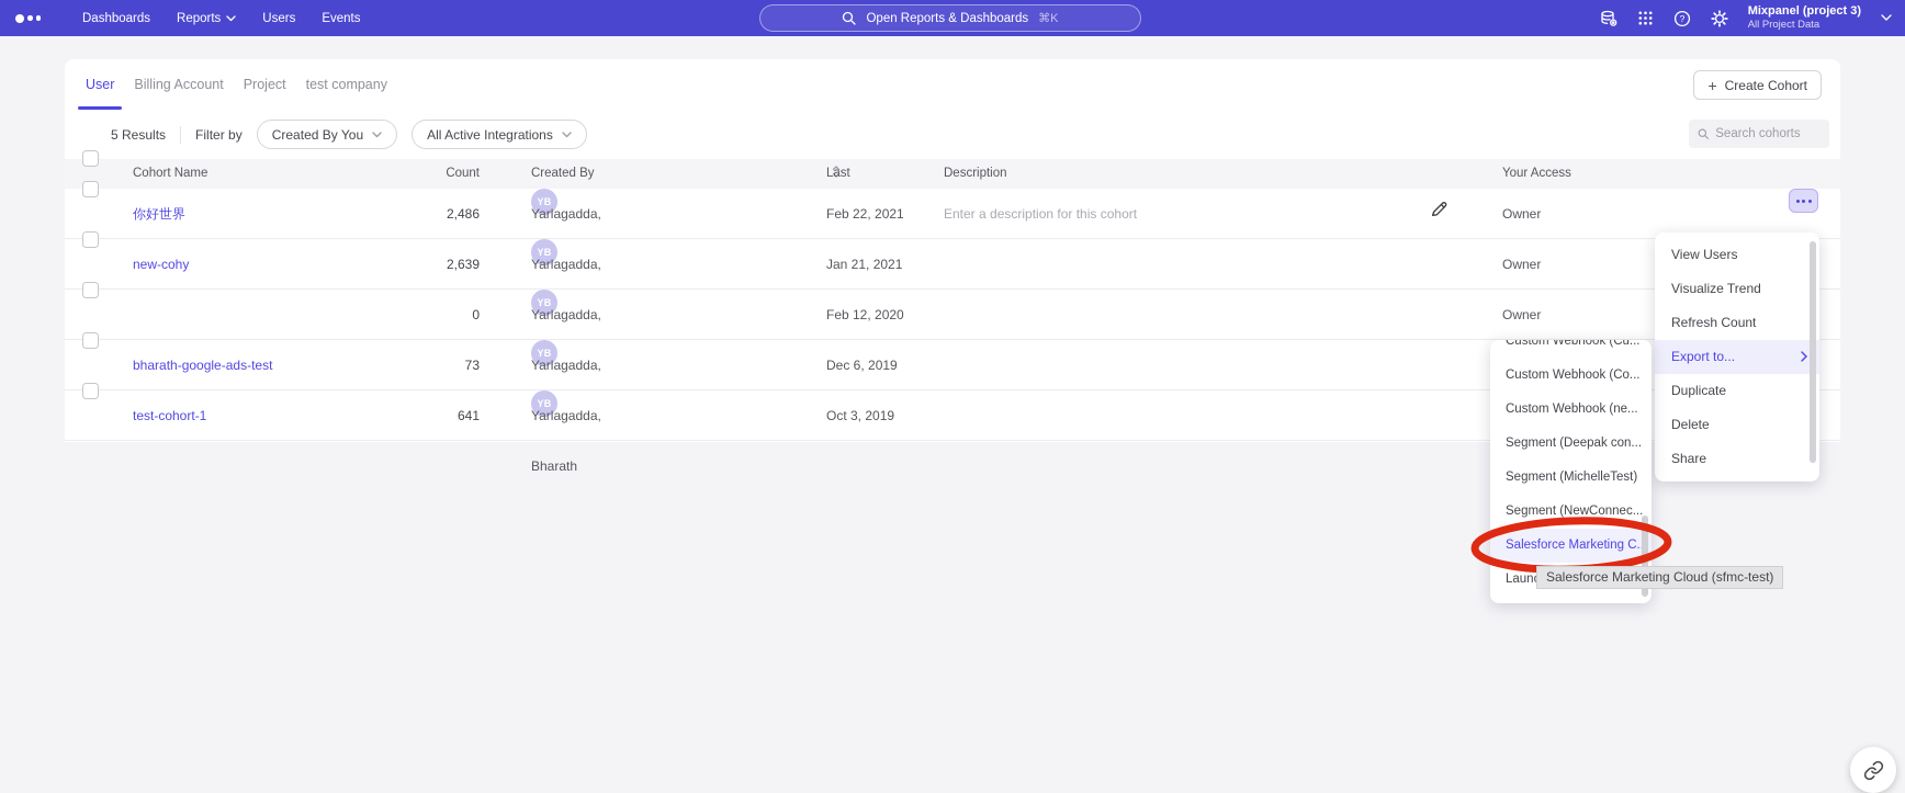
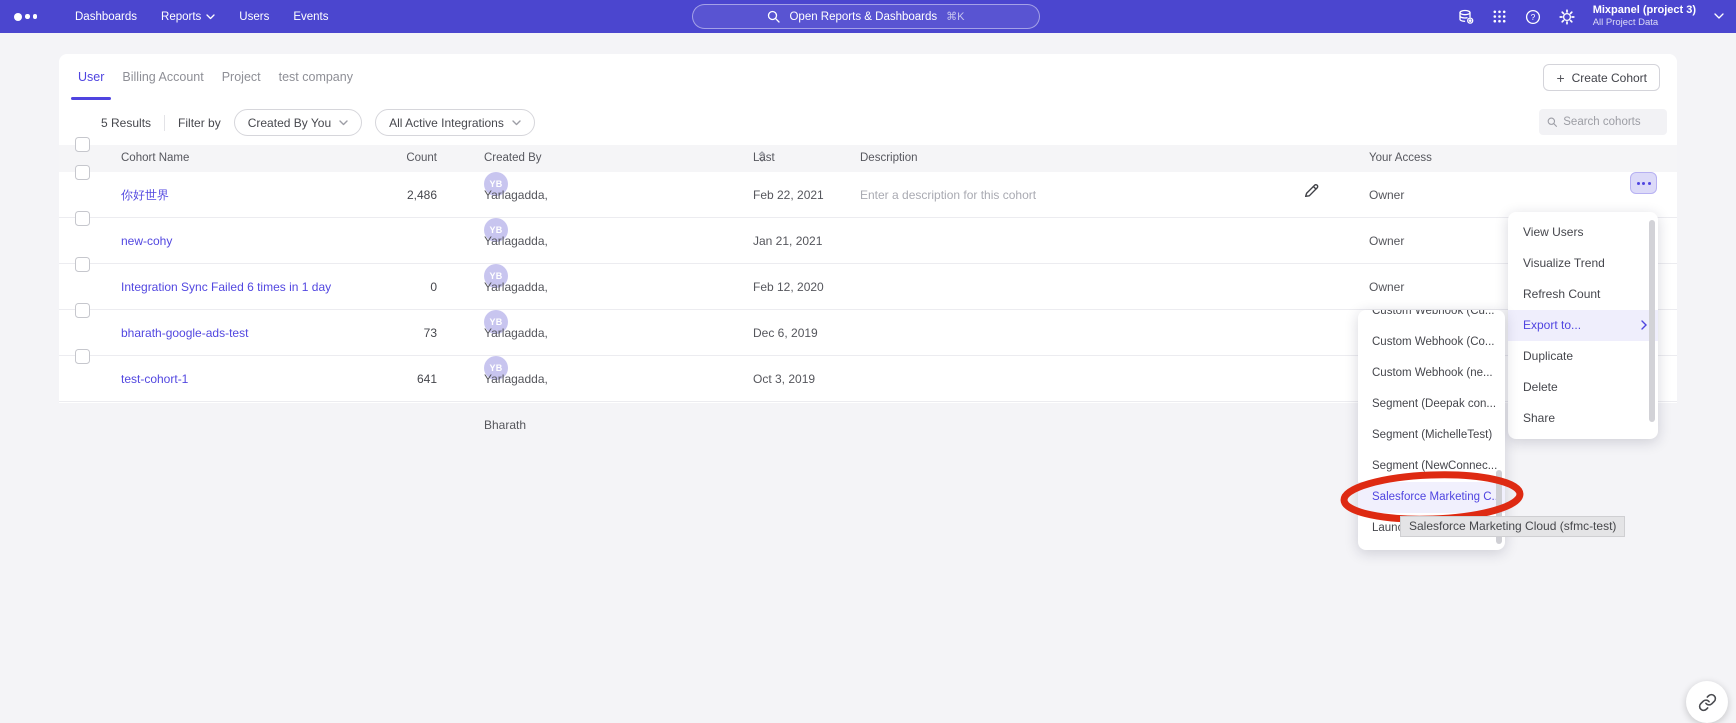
  Dashboards
  Reports
  Users
  Events
  Open Reports & Dashboards
  ⌘K
  ?
  Mixpanel (project 3)
  All Project Data
  User
  Billing Account
  Project
  test company
  +
  Create Cohort
  5 Results
  Filter by
  Created By You
  All Active Integrations
  Search cohorts
  Cohort Name
  Count
  Created By
  Description
  Your Access
  你好世界
  2,486
  YB
  Feb 22, 2021
  Enter a description for this cohort
  Owner
  new-cohy
- 2,639
  YB
  Jan 21, 2021
  Owner
+ Integration Sync Failed 6 times in 1 day
  0
  YB
  Feb 12, 2020
  Owner
  bharath-google-ads-test
  73
  YB
  Dec 6, 2019
  test-cohort-1
  641
  YB
  Yarlagadda, Bharath
  Oct 3, 2019
  View Users
  Visualize Trend
  Refresh Count
  Export to...
  Duplicate
  Delete
  Share
  Custom Webhook (Cu...
  Custom Webhook (Co...
  Custom Webhook (ne...
  Segment (Deepak con...
  Segment (MichelleTest)
  Segment (NewConnec...
  Salesforce Marketing C.
  Salesforce Marketing Cloud (sfmc-test)
